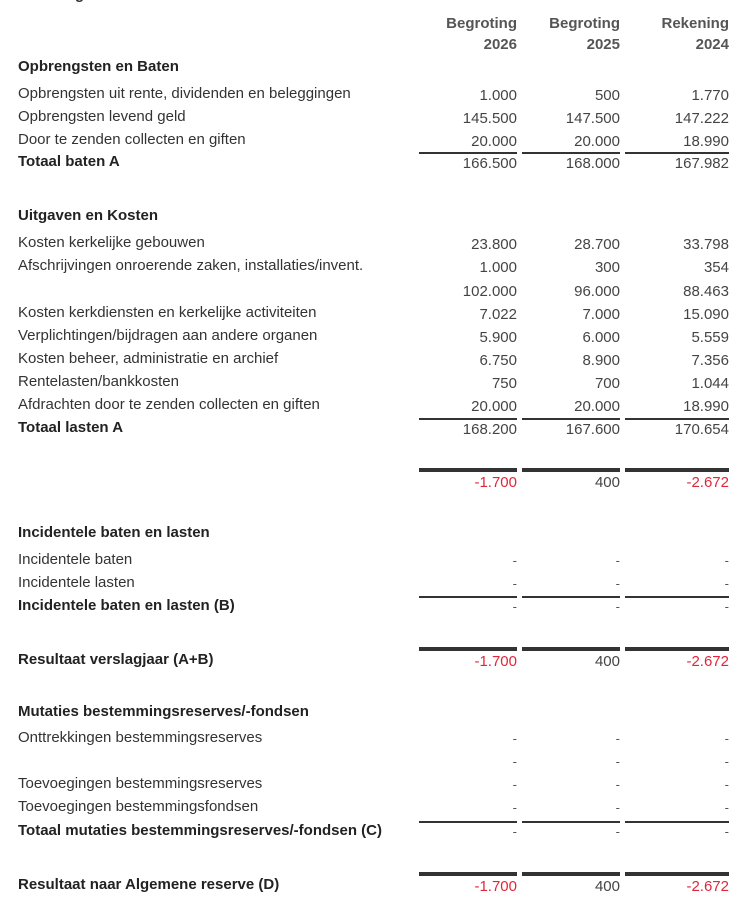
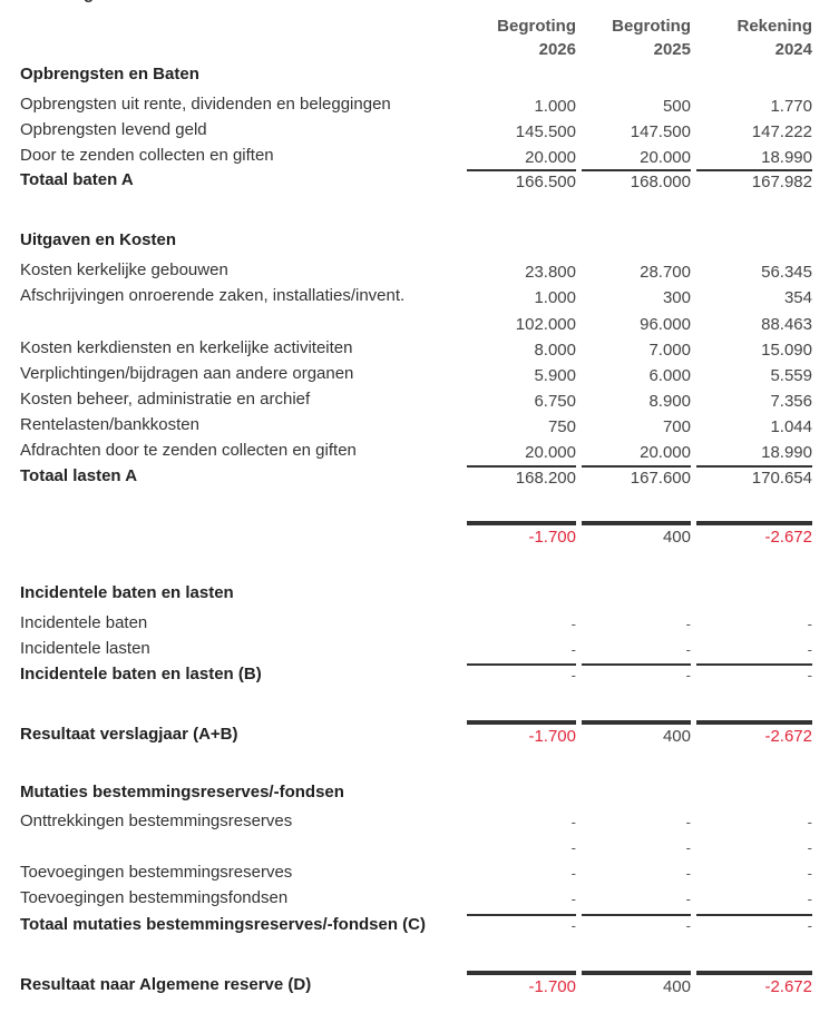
  Begroting
  2026
  Begroting
  2025
  Rekening
  2024
  Opbrengsten en Baten
  Opbrengsten uit rente, dividenden en beleggingen
  1.000
  500
  1.770
  Opbrengsten levend geld
  145.500
  147.500
  147.222
  Door te zenden collecten en giften
  20.000
  20.000
  18.990
  Totaal baten A
  166.500
  168.000
  167.982
  Uitgaven en Kosten
  Kosten kerkelijke gebouwen
  23.800
  28.700
- 33.798
+ 56.345
  Afschrijvingen onroerende zaken, installaties/invent.
  1.000
  300
  354
  102.000
  96.000
  88.463
  Kosten kerkdiensten en kerkelijke activiteiten
- 7.022
+ 8.000
  7.000
  15.090
  Verplichtingen/bijdragen aan andere organen
  5.900
  6.000
  5.559
  Kosten beheer, administratie en archief
  6.750
  8.900
  7.356
  Rentelasten/bankkosten
  750
  700
  1.044
  Afdrachten door te zenden collecten en giften
  20.000
  20.000
  18.990
  Totaal lasten A
  168.200
  167.600
  170.654
  -1.700
  400
  -2.672
  Incidentele baten en lasten
  Incidentele baten
  -
  -
  -
  Incidentele lasten
  -
  -
  -
  Incidentele baten en lasten (B)
  -
  -
  -
  Resultaat verslagjaar (A+B)
  -1.700
  400
  -2.672
  Mutaties bestemmingsreserves/-fondsen
  Onttrekkingen bestemmingsreserves
  -
  -
  -
  -
  -
  -
  Toevoegingen bestemmingsreserves
  -
  -
  -
  Toevoegingen bestemmingsfondsen
  -
  -
  -
  Totaal mutaties bestemmingsreserves/-fondsen (C)
  -
  -
  -
  Resultaat naar Algemene reserve (D)
  -1.700
  400
  -2.672
